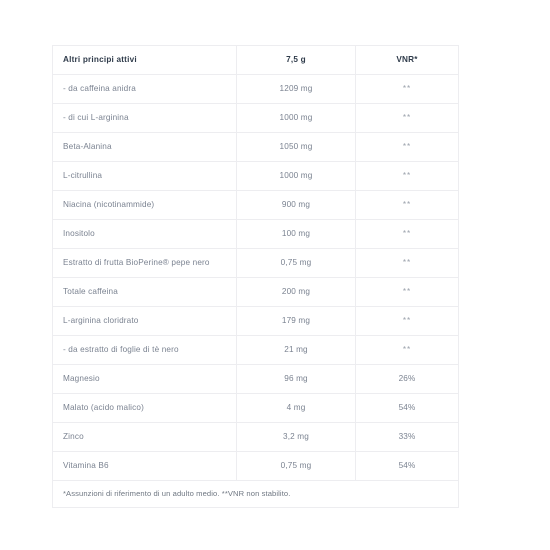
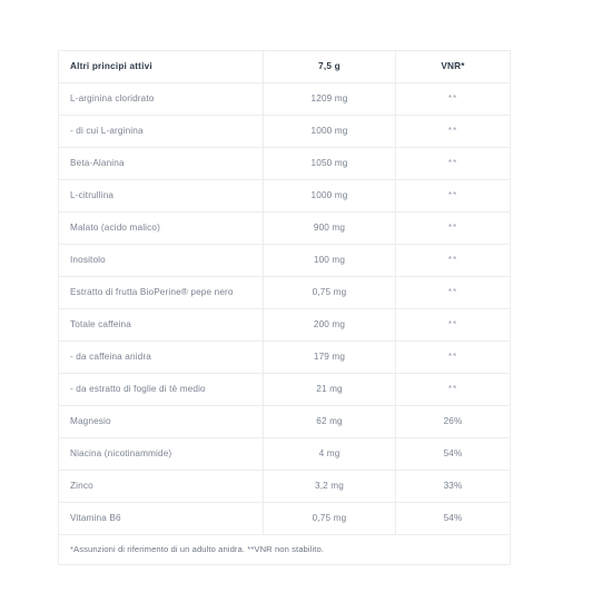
  Altri principi attivi	7,5 g	VNR*
- - da caffeina anidra	1209 mg	**
+ L-arginina cloridrato	1209 mg	**
  - di cui L-arginina	1000 mg	**
  Beta-Alanina	1050 mg	**
  L-citrullina	1000 mg	**
- Niacina (nicotinammide)	900 mg	**
+ Malato (acido malico)	900 mg	**
  Inositolo	100 mg	**
  Estratto di frutta BioPerine® pepe nero	0,75 mg	**
  Totale caffeina	200 mg	**
- L-arginina cloridrato	179 mg	**
+ - da caffeina anidra	179 mg	**
- - da estratto di foglie di tè nero	21 mg	**
+ - da estratto di foglie di tè medio	21 mg	**
- Magnesio	96 mg	26%
+ Magnesio	62 mg	26%
- Malato (acido malico)	4 mg	54%
+ Niacina (nicotinammide)	4 mg	54%
  Zinco	3,2 mg	33%
  Vitamina B6	0,75 mg	54%
- *Assunzioni di riferimento di un adulto medio. **VNR non stabilito.
+ *Assunzioni di riferimento di un adulto anidra. **VNR non stabilito.
